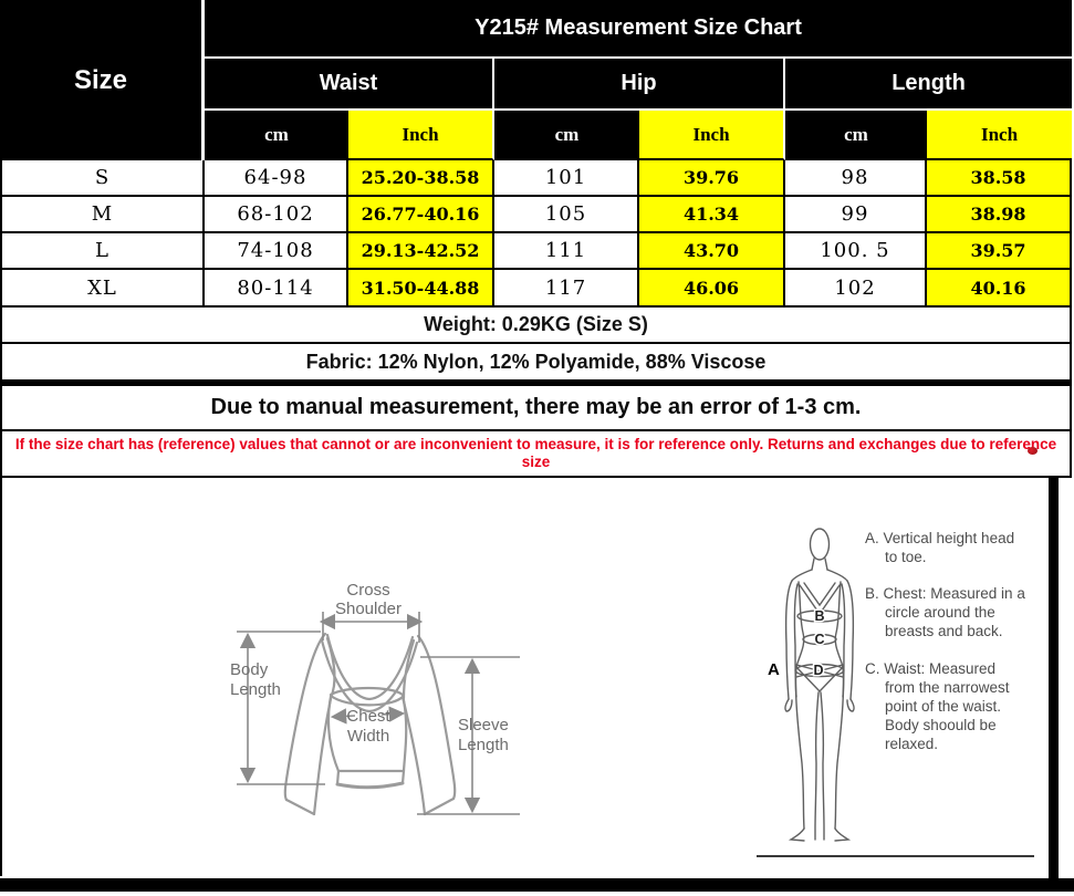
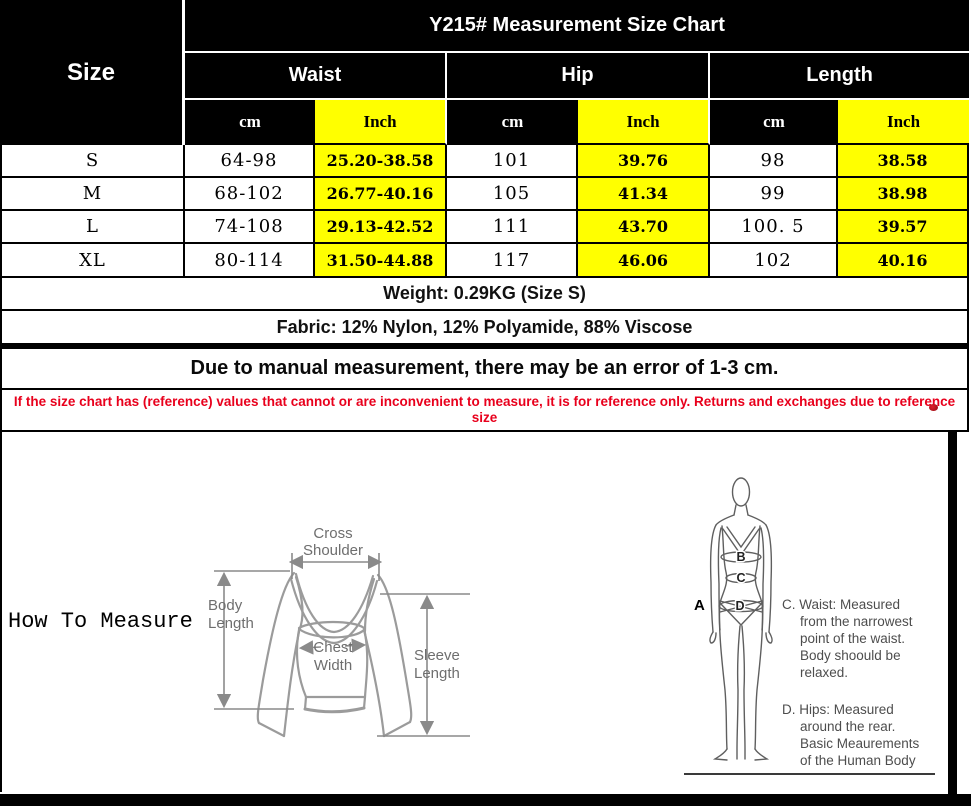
  Size	Y215# Measurement Size Chart
  Waist	Hip	Length
  cm	Inch	cm	Inch	cm	Inch
  S	64-98	25.20-38.58	101	39.76	98	38.58
  M	68-102	26.77-40.16	105	41.34	99	38.98
  L	74-108	29.13-42.52	111	43.70	100. 5	39.57
  XL	80-114	31.50-44.88	117	46.06	102	40.16
  Weight: 0.29KG (Size S)
  Fabric: 12% Nylon, 12% Polyamide, 88% Viscose
  Due to manual measurement, there may be an error of 1-3 cm.
  If the size chart has (reference) values that cannot or are inconvenient to measure, it is for reference only. Returns and exchanges due to reference size
+ How To Measure
  Cross
  Shoulder
  Body
  Length
  Chest
  Width
  Sleeve
  Length
  A
  B
  C
  D
- A. Vertical height head
- to toe.
- B. Chest: Measured in a
- circle around the
- breasts and back.
  C. Waist: Measured
  from the narrowest
  point of the waist.
  Body shoould be
  relaxed.
+ D. Hips: Measured
+ around the rear.
+ Basic Meaurements
+ of the Human Body
